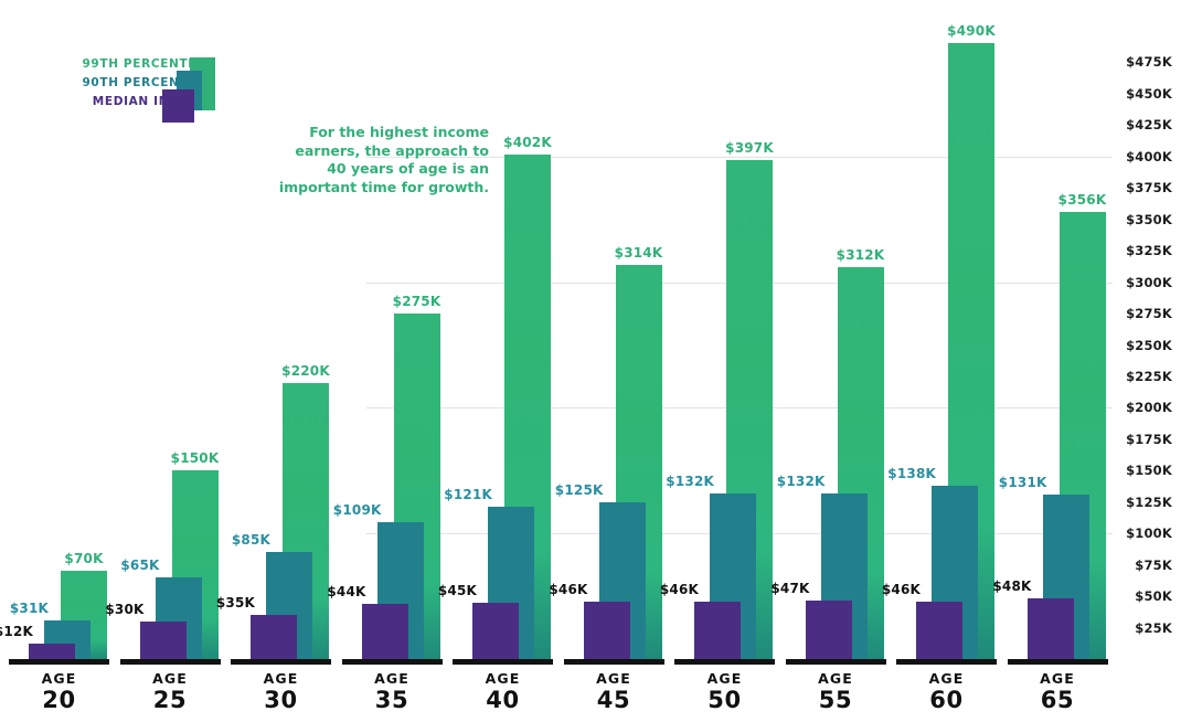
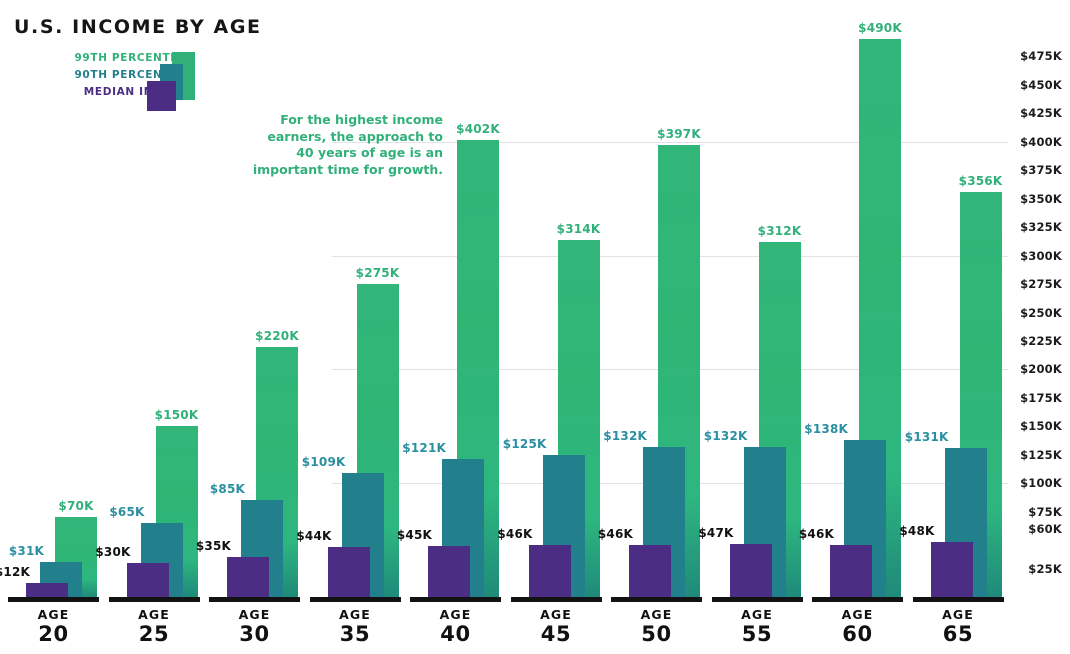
+ U.S. INCOME BY AGE
  99TH PERCENT
  90TH PERCEN
  12K
  $31K
  $70K
  AGE
  20
  $30K
  $65K
  $150K
  AGE
  25
  $35K
  $85K
  $220K
  AGE
  30
  $44K
  $109K
  $275K
  AGE
  35
  $45K
  $121K
  $402K
  AGE
  40
  $46K
  $125K
  $314K
  AGE
  45
  $46K
  $132K
  $397K
  AGE
  50
  $47K
  $132K
  $312K
  AGE
  55
  $46K
  $138K
  $490K
  AGE
  60
  $48K
  $131K
  $356K
  AGE
  65
  $475K
  $450K
  $425K
  $400K
  $375K
  $350K
  $325K
  $300K
  $275K
  $250K
  $225K
  $200K
  $175K
  $150K
  $125K
  $100K
  $75K
- $50K
+ $60K
  $25K
  For the highest income earners, the approach to 40 years of age is an important time for growth.
